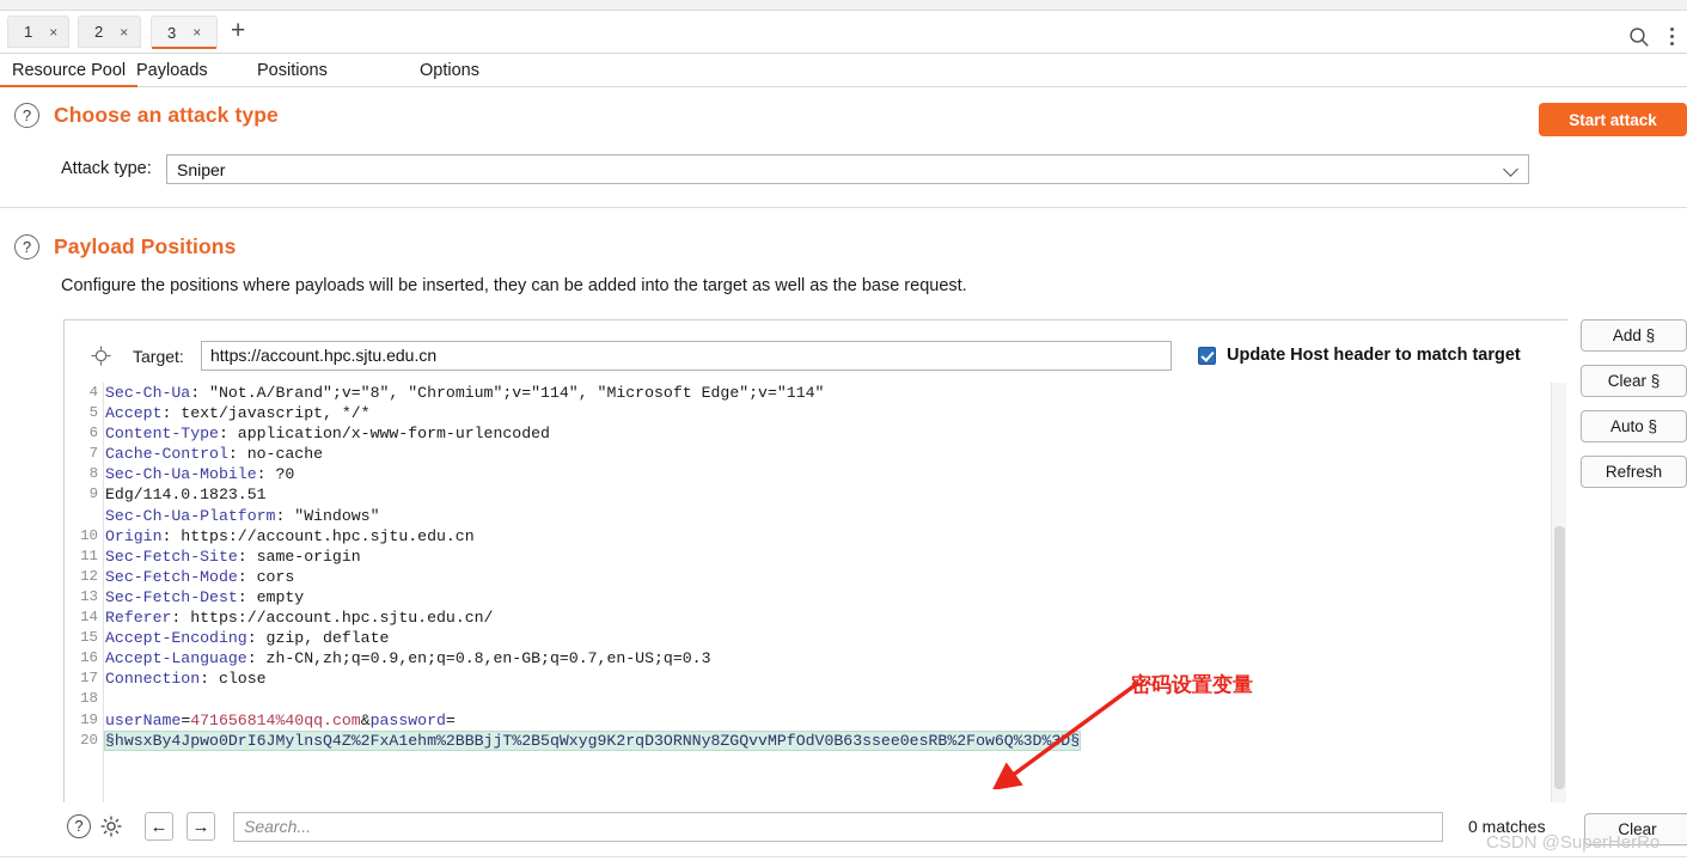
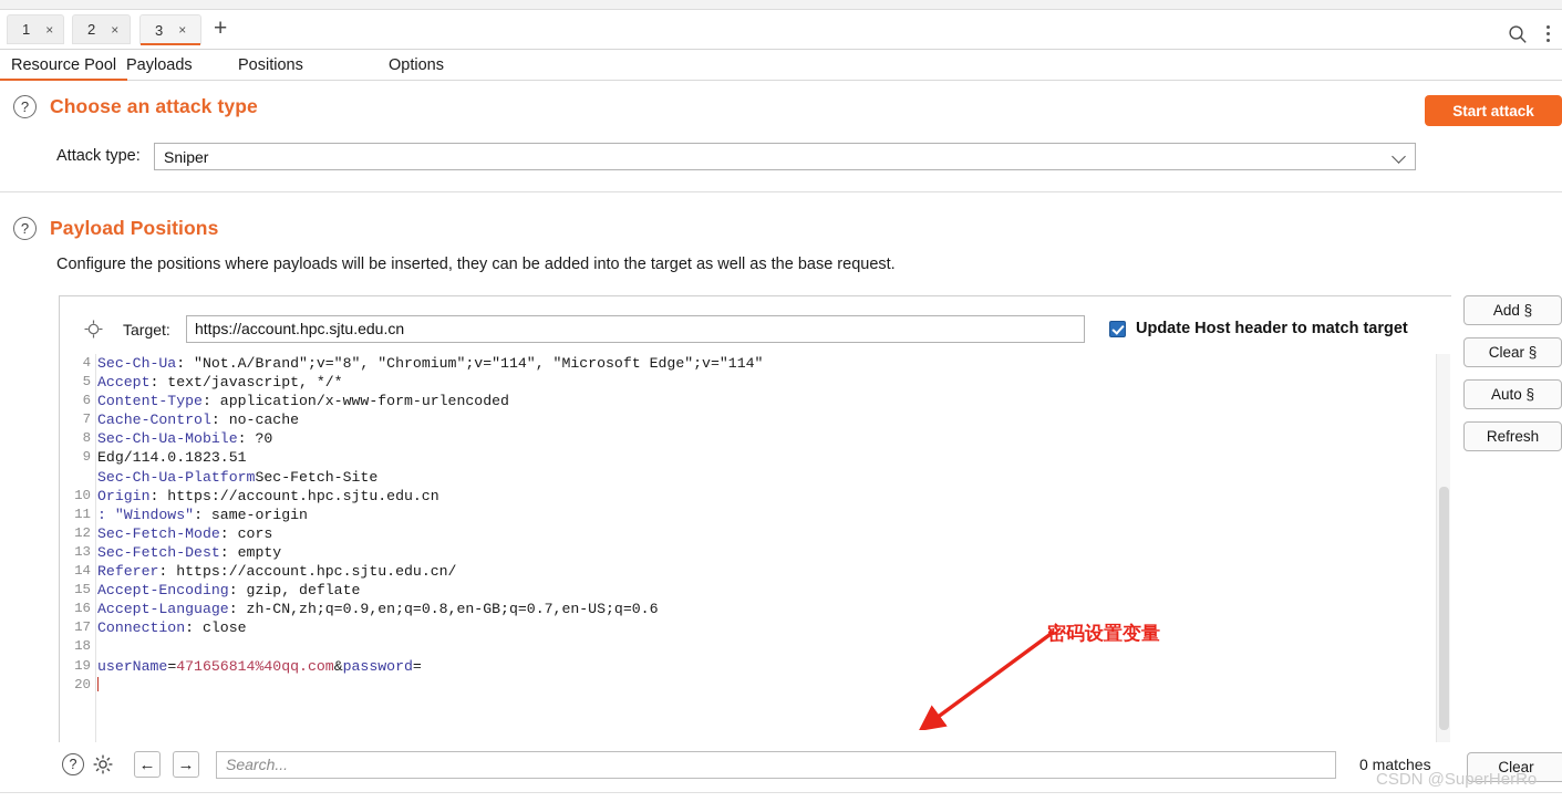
  1
  ×
  2
  ×
  3
  ×
  +
  Resource Pool
  Payloads
  Positions
  Options
  ?
  Choose an attack type
  Start attack
  Attack type:
  Sniper
  ?
  Payload Positions
  Configure the positions where payloads will be inserted, they can be added into the target as well as the base request.
  Target:
  https://account.hpc.sjtu.edu.cn
  Update Host header to match target
  4
  5
  6
  7
  8
  9
  10
  11
  12
  13
  14
  15
  16
  17
  18
  19
  20
  Sec-Ch-Ua: "Not.A/Brand";v="8", "Chromium";v="114", "Microsoft Edge";v="114"
  Accept: text/javascript, */*
  Content-Type: application/x-www-form-urlencoded
  Cache-Control: no-cache
  Sec-Ch-Ua-Mobile: ?0
  Edg/114.0.1823.51
- Sec-Ch-Ua-Platform: "Windows"
+ Sec-Ch-Ua-PlatformSec-Fetch-Site
  Origin: https://account.hpc.sjtu.edu.cn
- Sec-Fetch-Site: same-origin
+ : "Windows": same-origin
  Sec-Fetch-Mode: cors
  Sec-Fetch-Dest: empty
  Referer: https://account.hpc.sjtu.edu.cn/
  Accept-Encoding: gzip, deflate
- Accept-Language: zh-CN,zh;q=0.9,en;q=0.8,en-GB;q=0.7,en-US;q=0.3
+ Accept-Language: zh-CN,zh;q=0.9,en;q=0.8,en-GB;q=0.7,en-US;q=0.6
  Connection: close
  userName=471656814%40qq.com&password=
- §hwsxBy4Jpwo0DrI6JMylnsQ4Z%2FxA1ehm%2BBBjjT%2B5qWxyg9K2rqD3ORNNy8ZGQvvMPfOdV0B63ssee0esRB%2Fow6Q%3D%3D§
  Add §
  Clear §
  Auto §
  Refresh
  ?
  ←
  →
  Search...
  0 matches
  Clear
  密码设置变量
  CSDN @SuperHerRo
